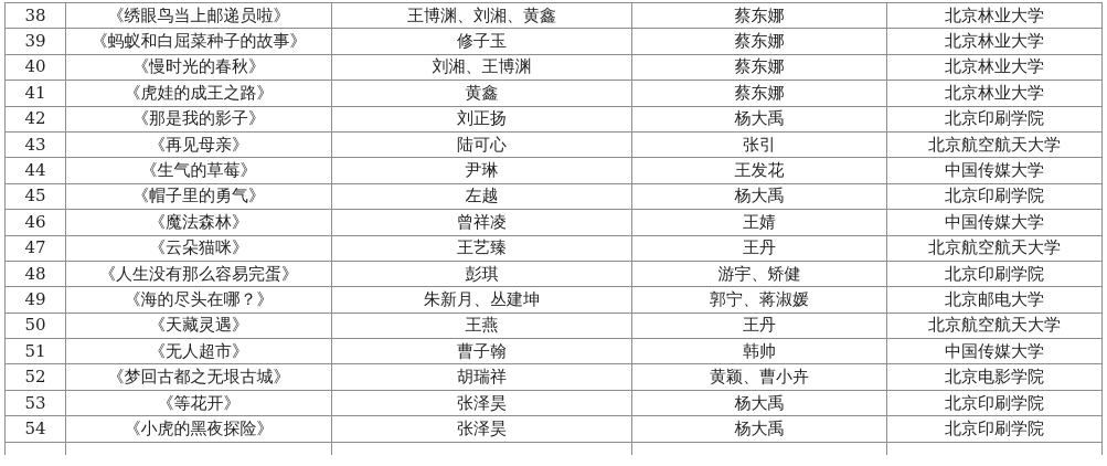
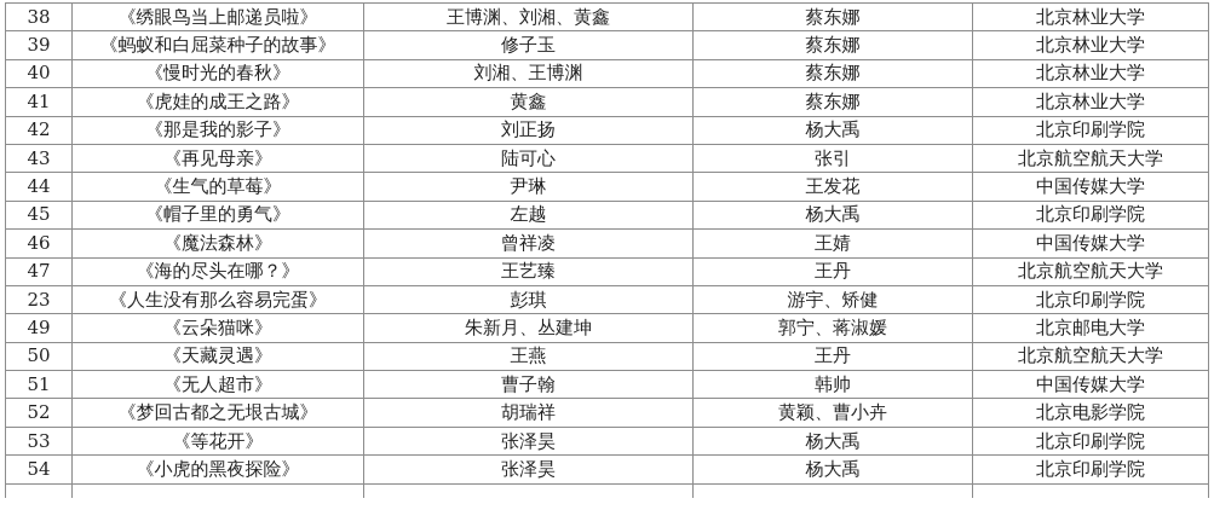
  38	《绣眼鸟当上邮递员啦》	王博渊、刘湘、黄鑫	蔡东娜	北京林业大学
  39	《蚂蚁和白屈菜种子的故事》	修子玉	蔡东娜	北京林业大学
  40	《慢时光的春秋》	刘湘、王博渊	蔡东娜	北京林业大学
  41	《虎娃的成王之路》	黄鑫	蔡东娜	北京林业大学
  42	《那是我的影子》	刘正扬	杨大禹	北京印刷学院
  43	《再见母亲》	陆可心	张引	北京航空航天大学
  44	《生气的草莓》	尹琳	王发花	中国传媒大学
  45	《帽子里的勇气》	左越	杨大禹	北京印刷学院
  46	《魔法森林》	曾祥凌	王婧	中国传媒大学
- 47	《云朵猫咪》	王艺臻	王丹	北京航空航天大学
+ 47	《海的尽头在哪？》	王艺臻	王丹	北京航空航天大学
- 48	《人生没有那么容易完蛋》	彭琪	游宇、矫健	北京印刷学院
+ 23	《人生没有那么容易完蛋》	彭琪	游宇、矫健	北京印刷学院
- 49	《海的尽头在哪？》	朱新月、丛建坤	郭宁、蒋淑媛	北京邮电大学
+ 49	《云朵猫咪》	朱新月、丛建坤	郭宁、蒋淑媛	北京邮电大学
  50	《天藏灵遇》	王燕	王丹	北京航空航天大学
  51	《无人超市》	曹子翰	韩帅	中国传媒大学
  52	《梦回古都之无垠古城》	胡瑞祥	黄颖、曹小卉	北京电影学院
  53	《等花开》	张泽昊	杨大禹	北京印刷学院
  54	《小虎的黑夜探险》	张泽昊	杨大禹	北京印刷学院
